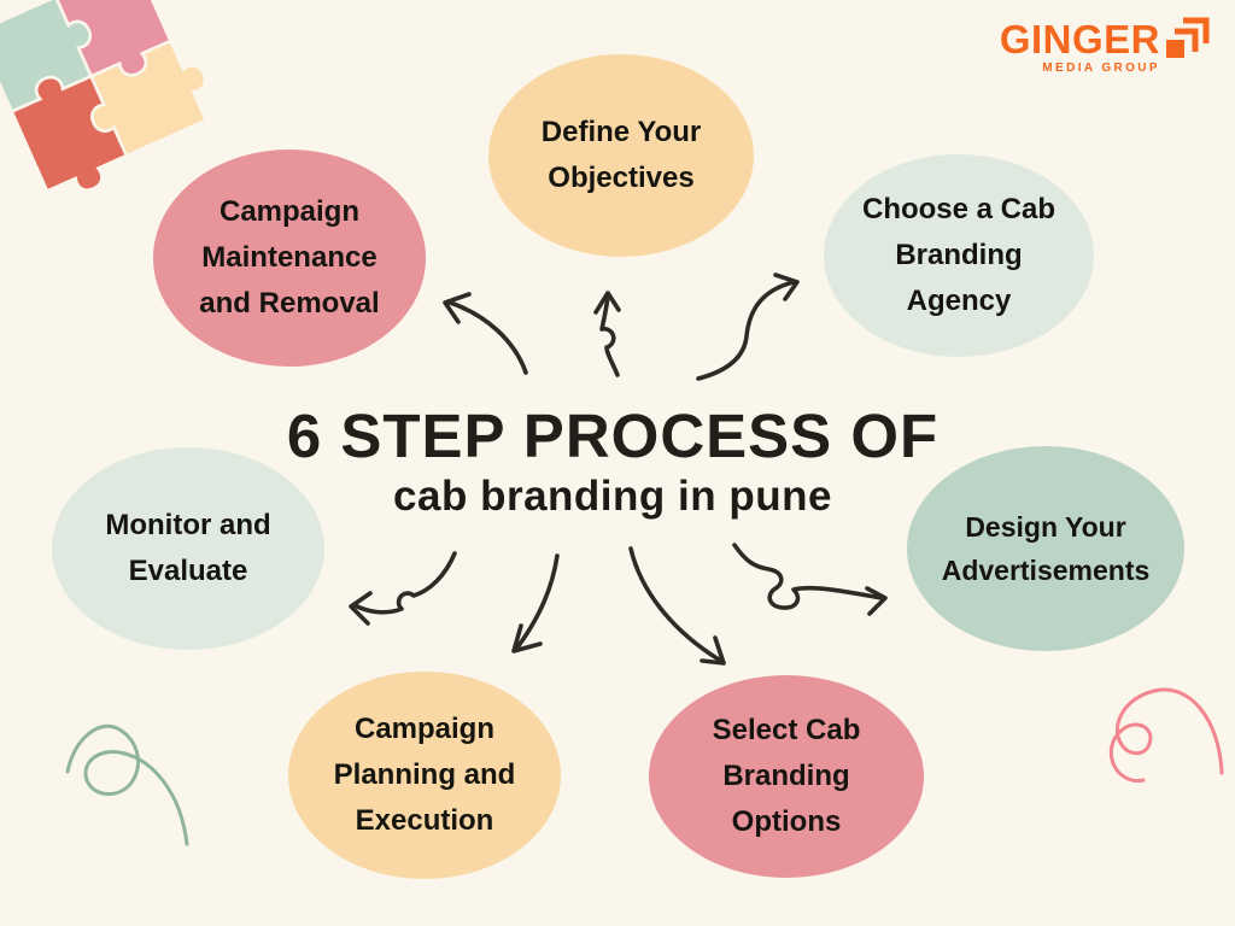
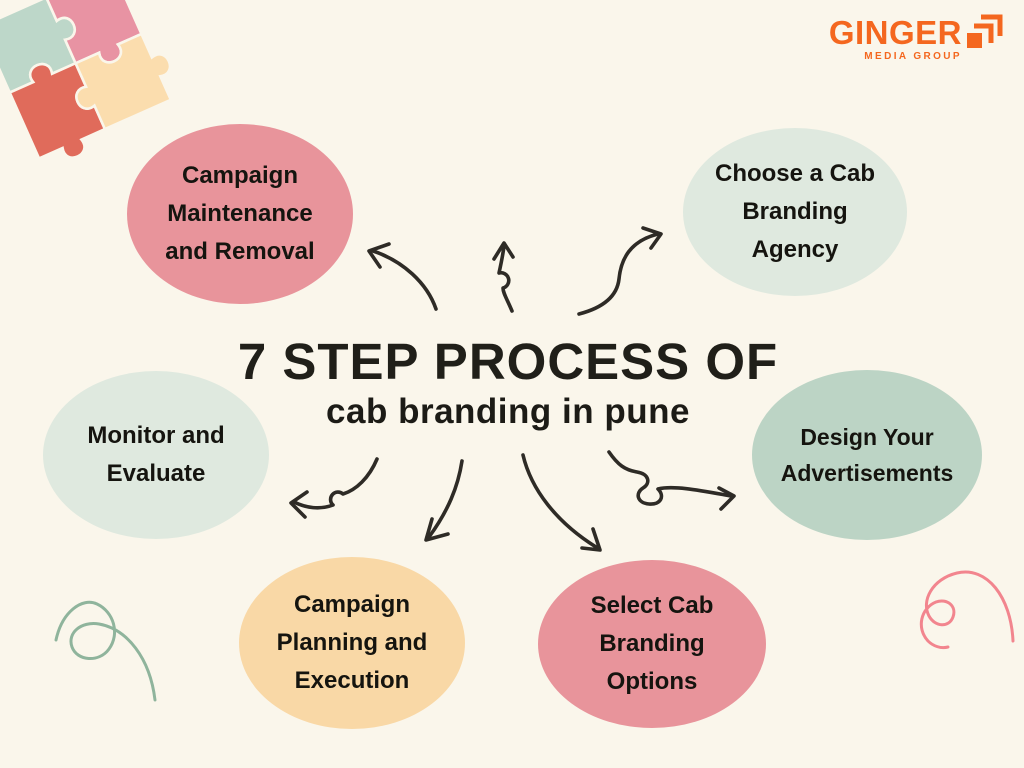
  GINGER
  MEDIA GROUP
- 6 STEP PROCESS OF
+ 7 STEP PROCESS OF
  cab branding in pune
- Define Your
- Objectives
  Choose a Cab
  Branding
  Agency
  Design Your
  Advertisements
  Select Cab
  Branding
  Options
  Campaign
  Planning and
  Execution
  Monitor and
  Evaluate
  Campaign
  Maintenance
  and Removal
